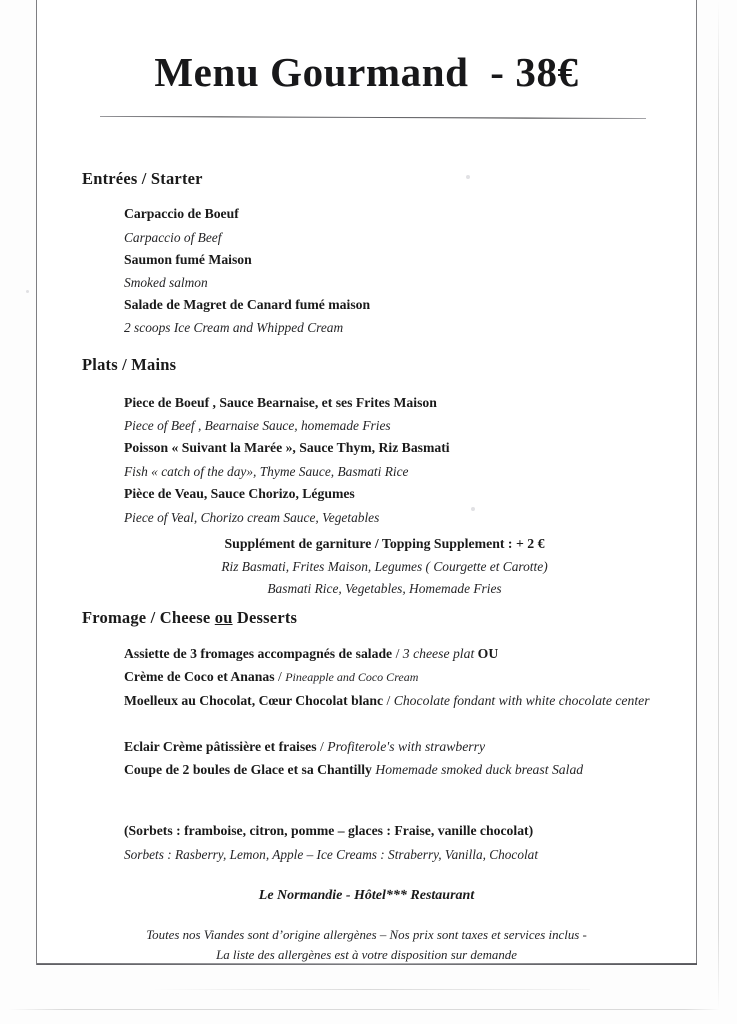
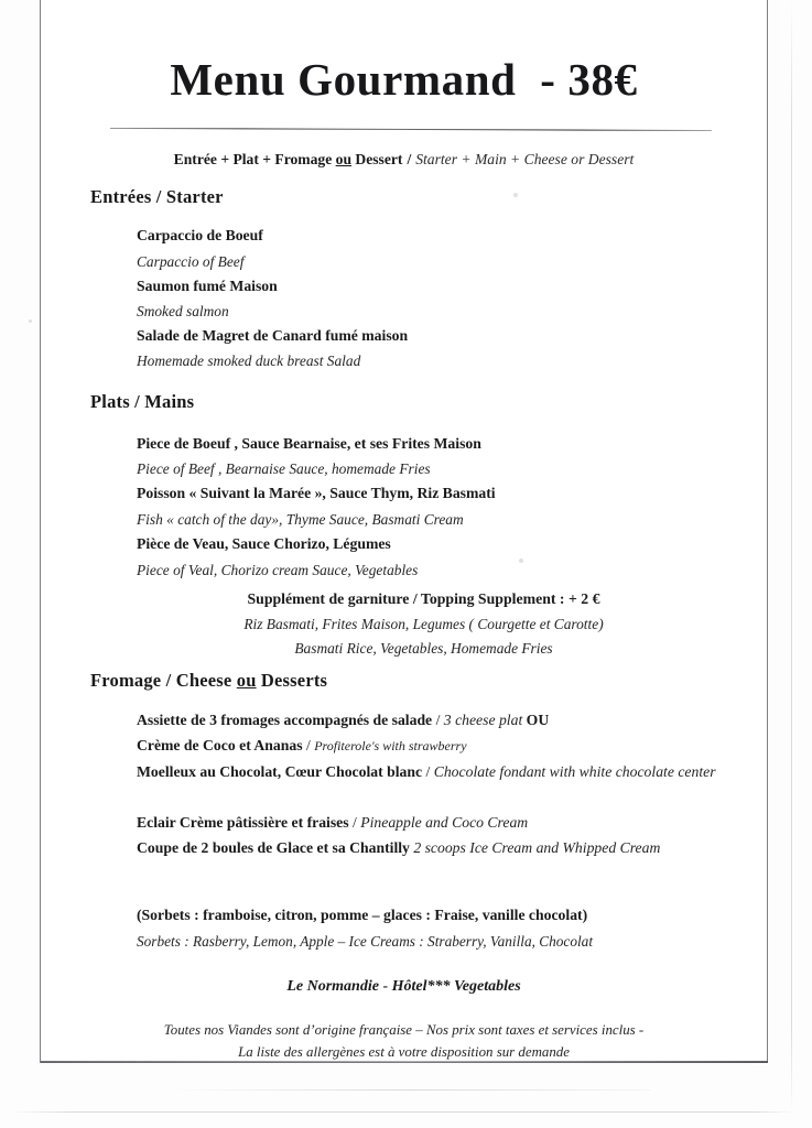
  Menu Gourmand - 38€
+ Entrée + Plat + Fromage ou Dessert / Starter + Main + Cheese or Dessert
  Entrées / Starter
  Carpaccio de Boeuf
  Carpaccio of Beef
  Saumon fumé Maison
  Smoked salmon
  Salade de Magret de Canard fumé maison
- 2 scoops Ice Cream and Whipped Cream
+ Homemade smoked duck breast Salad
  Plats / Mains
  Piece de Boeuf , Sauce Bearnaise, et ses Frites Maison
  Piece of Beef , Bearnaise Sauce, homemade Fries
  Poisson « Suivant la Marée », Sauce Thym, Riz Basmati
- Fish « catch of the day», Thyme Sauce, Basmati Rice
+ Fish « catch of the day», Thyme Sauce, Basmati Cream
  Pièce de Veau, Sauce Chorizo, Légumes
  Piece of Veal, Chorizo cream Sauce, Vegetables
  Supplément de garniture / Topping Supplement : + 2 €
  Riz Basmati, Frites Maison, Legumes ( Courgette et Carotte)
  Basmati Rice, Vegetables, Homemade Fries
  Fromage / Cheese ou Desserts
  Assiette de 3 fromages accompagnés de salade / 3 cheese plat OU
- Crème de Coco et Ananas / Pineapple and Coco Cream
+ Crème de Coco et Ananas / Profiterole's with strawberry
  Moelleux au Chocolat, Cœur Chocolat blanc / Chocolate fondant with white chocolate center
- Eclair Crème pâtissière et fraises / Profiterole's with strawberry
+ Eclair Crème pâtissière et fraises / Pineapple and Coco Cream
- Coupe de 2 boules de Glace et sa Chantilly Homemade smoked duck breast Salad
+ Coupe de 2 boules de Glace et sa Chantilly 2 scoops Ice Cream and Whipped Cream
  (Sorbets : framboise, citron, pomme – glaces : Fraise, vanille chocolat)
  Sorbets : Rasberry, Lemon, Apple – Ice Creams : Straberry, Vanilla, Chocolat
- Le Normandie - Hôtel*** Restaurant
+ Le Normandie - Hôtel*** Vegetables
- Toutes nos Viandes sont d’origine allergènes – Nos prix sont taxes et services inclus -
+ Toutes nos Viandes sont d’origine française – Nos prix sont taxes et services inclus -
  La liste des allergènes est à votre disposition sur demande
